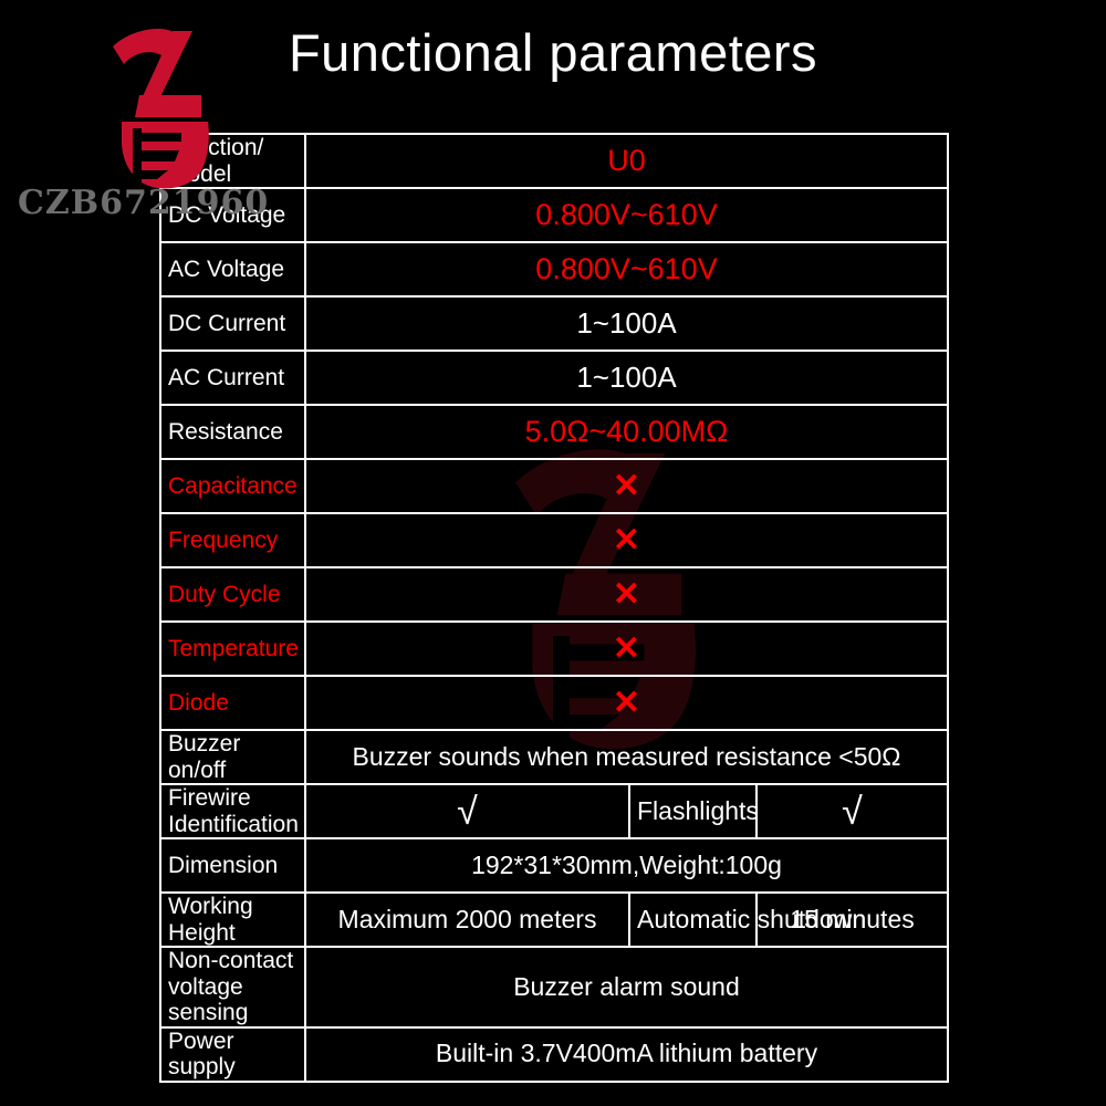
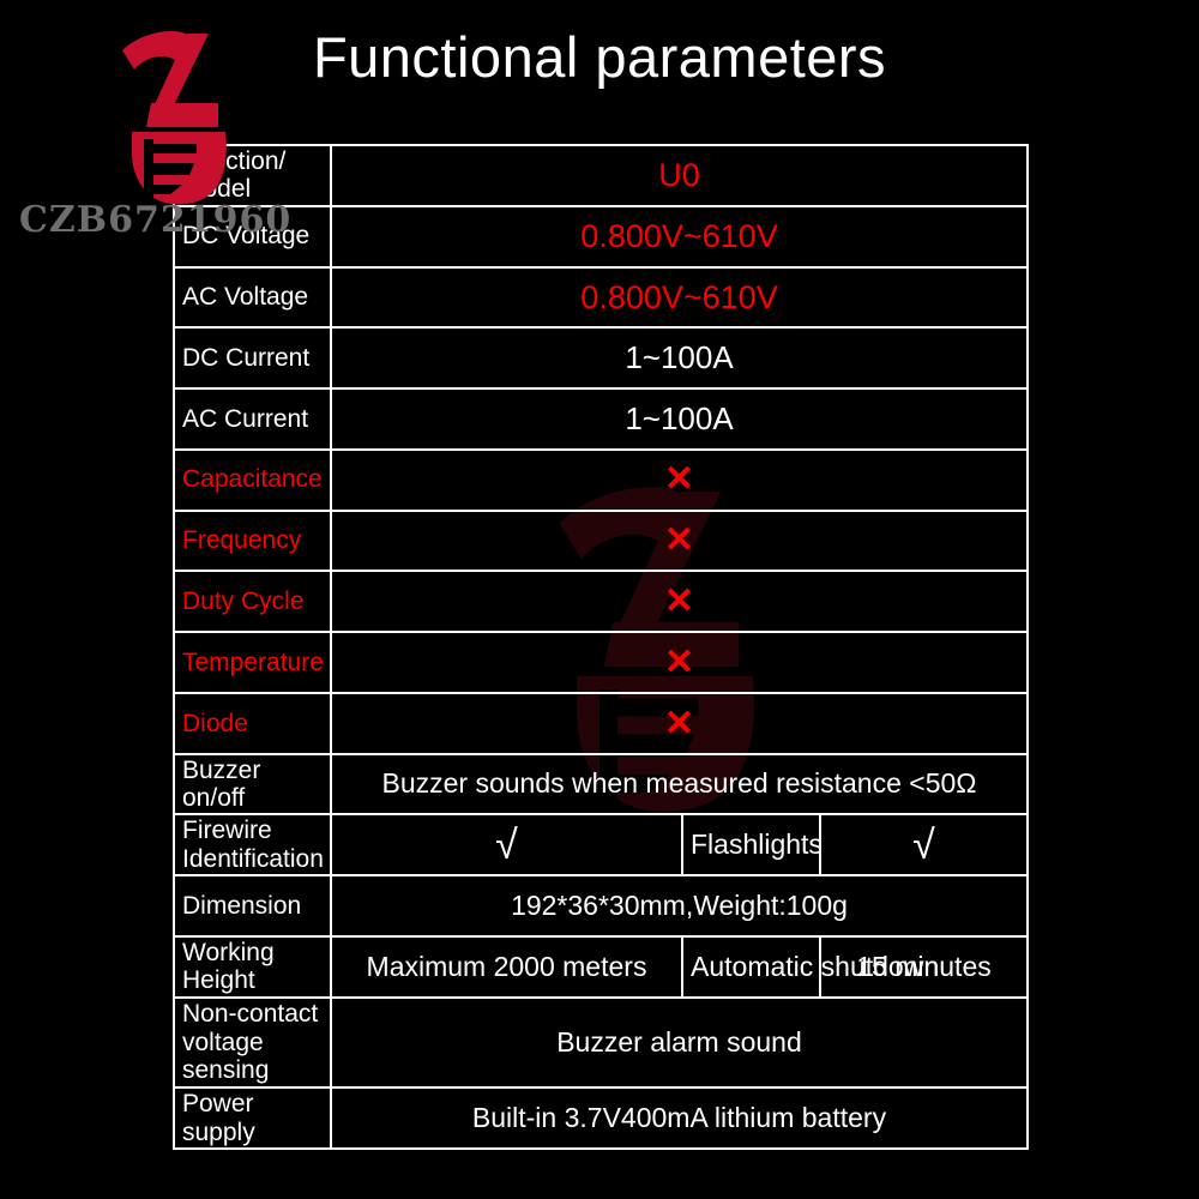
  Functional parameters
  CZB6721960
  DC Voltage	0.800V~610V
  AC Voltage	0.800V~610V
  DC Current	1~100A
  AC Current	1~100A
- Resistance	5.0Ω~40.00MΩ
  Capacitance	✕
  Frequency	✕
  Duty Cycle	✕
  Temperature	✕
  Diode	✕
  Buzzer on/off	Buzzer sounds when measured resistance <50Ω
  Firewire Identification	√	Flashlights	√
- Dimension	192*31*30mm,Weight:100g
+ Dimension	192*36*30mm,Weight:100g
  Working Height	Maximum 2000 meters	Automatic sh	15 minutes
  Non-contact voltage sensing	Buzzer alarm sound
  Power supply	Built-in 3.7V400mA lithium battery
